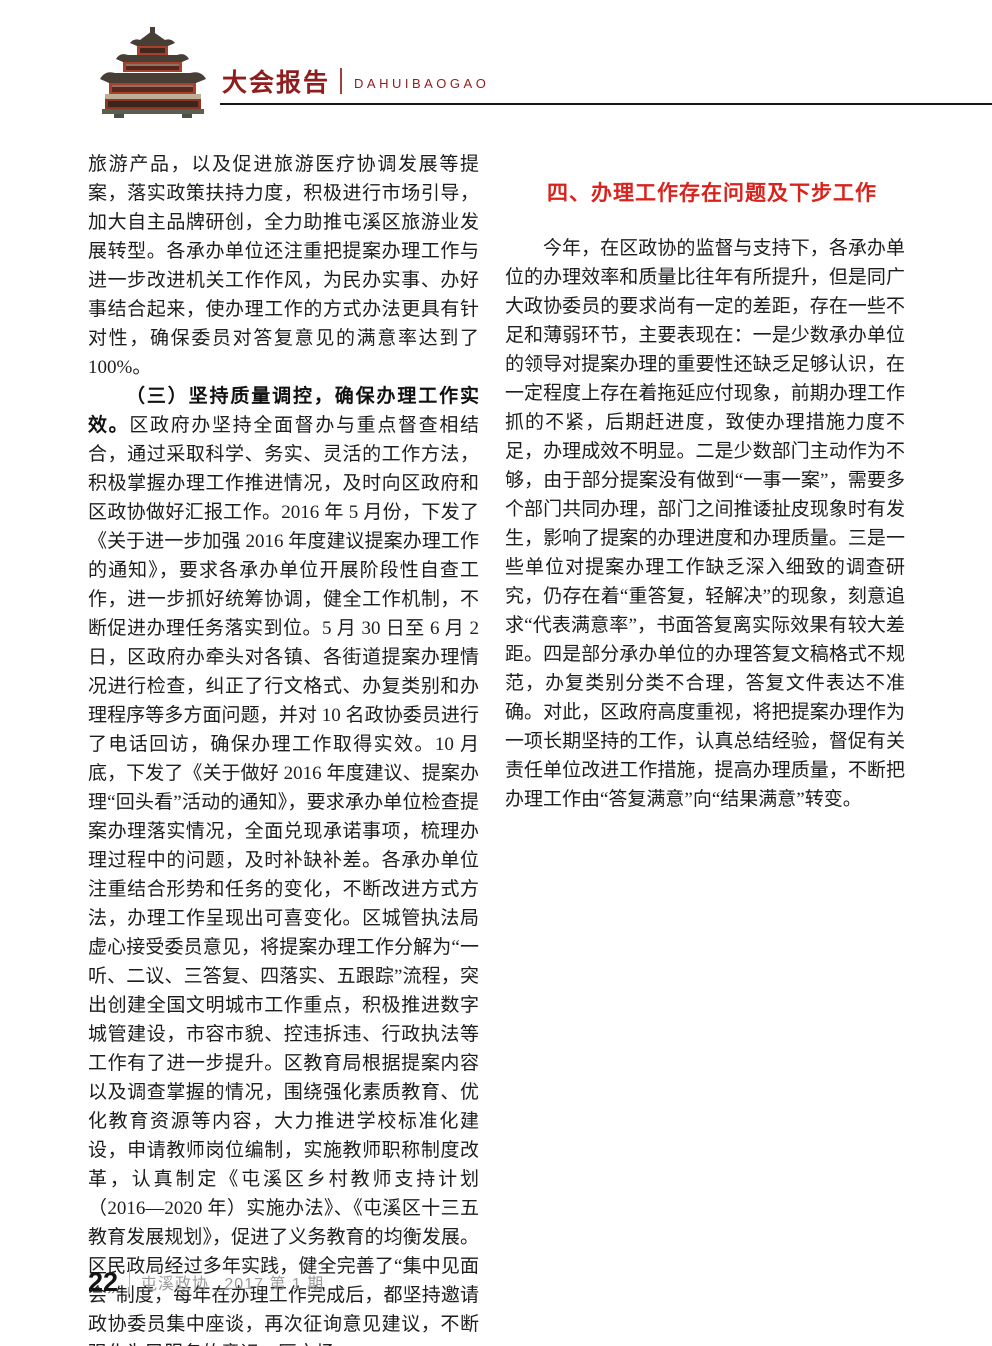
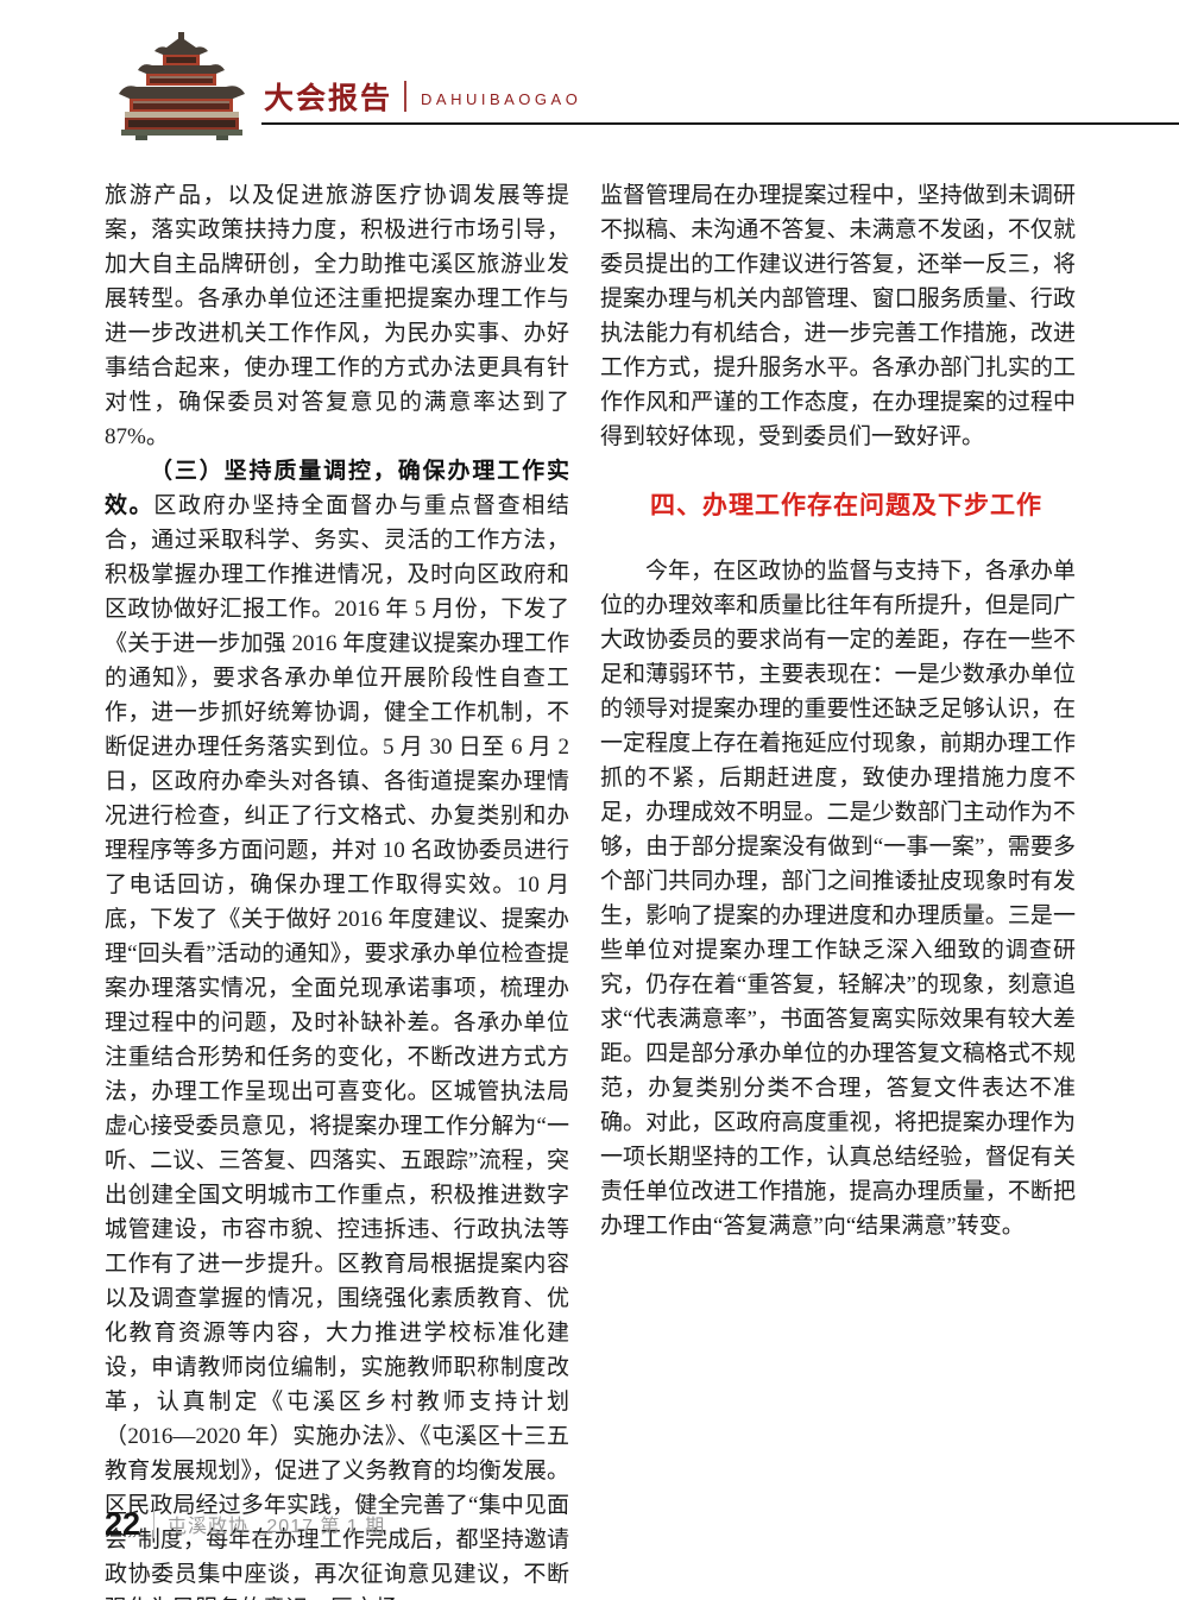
  大会报告
  DAHUIBAOGAO
- 旅游产品，以及促进旅游医疗协调发展等提案，落实政策扶持力度，积极进行市场引导，加大自主品牌研创，全力助推屯溪区旅游业发展转型。各承办单位还注重把提案办理工作与进一步改进机关工作作风，为民办实事、办好事结合起来，使办理工作的方式办法更具有针对性，确保委员对答复意见的满意率达到了 100%。
+ 旅游产品，以及促进旅游医疗协调发展等提案，落实政策扶持力度，积极进行市场引导，加大自主品牌研创，全力助推屯溪区旅游业发展转型。各承办单位还注重把提案办理工作与进一步改进机关工作作风，为民办实事、办好事结合起来，使办理工作的方式办法更具有针对性，确保委员对答复意见的满意率达到了 87%。
  （三）坚持质量调控，确保办理工作实效。区政府办坚持全面督办与重点督查相结合，通过采取科学、务实、灵活的工作方法，积极掌握办理工作推进情况，及时向区政府和区政协做好汇报工作。2016 年 5 月份，下发了《关于进一步加强 2016 年度建议提案办理工作的通知》，要求各承办单位开展阶段性自查工作，进一步抓好统筹协调，健全工作机制，不断促进办理任务落实到位。5 月 30 日至 6 月 2 日，区政府办牵头对各镇、各街道提案办理情况进行检查，纠正了行文格式、办复类别和办理程序等多方面问题，并对 10 名政协委员进行了电话回访，确保办理工作取得实效。10 月底，下发了《关于做好 2016 年度建议、提案办理“回头看”活动的通知》，要求承办单位检查提案办理落实情况，全面兑现承诺事项，梳理办理过程中的问题，及时补缺补差。各承办单位注重结合形势和任务的变化，不断改进方式方法，办理工作呈现出可喜变化。区城管执法局虚心接受委员意见，将提案办理工作分解为“一听、二议、三答复、四落实、五跟踪”流程，突出创建全国文明城市工作重点，积极推进数字城管建设，市容市貌、控违拆违、行政执法等工作有了进一步提升。区教育局根据提案内容以及调查掌握的情况，围绕强化素质教育、优化教育资源等内容，大力推进学校标准化建设，申请教师岗位编制，实施教师职称制度改革，认真制定《屯溪区乡村教师支持计划（2016—2020 年）实施办法》、《屯溪区十三五教育发展规划》，促进了义务教育的均衡发展。区民政局经过多年实践，健全完善了“集中见面会”制度，每年在办理工作完成后，都坚持邀请政协委员集中座谈，再次征询意见建议，不断
+ 监督管理局在办理提案过程中，坚持做到未调研不拟稿、未沟通不答复、未满意不发函，不仅就委员提出的工作建议进行答复，还举一反三，将提案办理与机关内部管理、窗口服务质量、行政执法能力有机结合，进一步完善工作措施，改进工作方式，提升服务水平。各承办部门扎实的工作作风和严谨的工作态度，在办理提案的过程中得到较好体现，受到委员们一致好评。
  四、办理工作存在问题及下步工作
  今年，在区政协的监督与支持下，各承办单位的办理效率和质量比往年有所提升，但是同广大政协委员的要求尚有一定的差距，存在一些不足和薄弱环节，主要表现在：一是少数承办单位的领导对提案办理的重要性还缺乏足够认识，在一定程度上存在着拖延应付现象，前期办理工作抓的不紧，后期赶进度，致使办理措施力度不足，办理成效不明显。二是少数部门主动作为不够，由于部分提案没有做到“一事一案”，需要多个部门共同办理，部门之间推诿扯皮现象时有发生，影响了提案的办理进度和办理质量。三是一些单位对提案办理工作缺乏深入细致的调查研究，仍存在着“重答复，轻解决”的现象，刻意追求“代表满意率”，书面答复离实际效果有较大差距。四是部分承办单位的办理答复文稿格式不规范，办复类别分类不合理，答复文件表达不准确。对此，区政府高度重视，将把提案办理作为一项长期坚持的工作，认真总结经验，督促有关责任单位改进工作措施，提高办理质量，不断把办理工作由“答复满意”向“结果满意”转变。
  22
  屯溪政协 _2017 第 1 期
